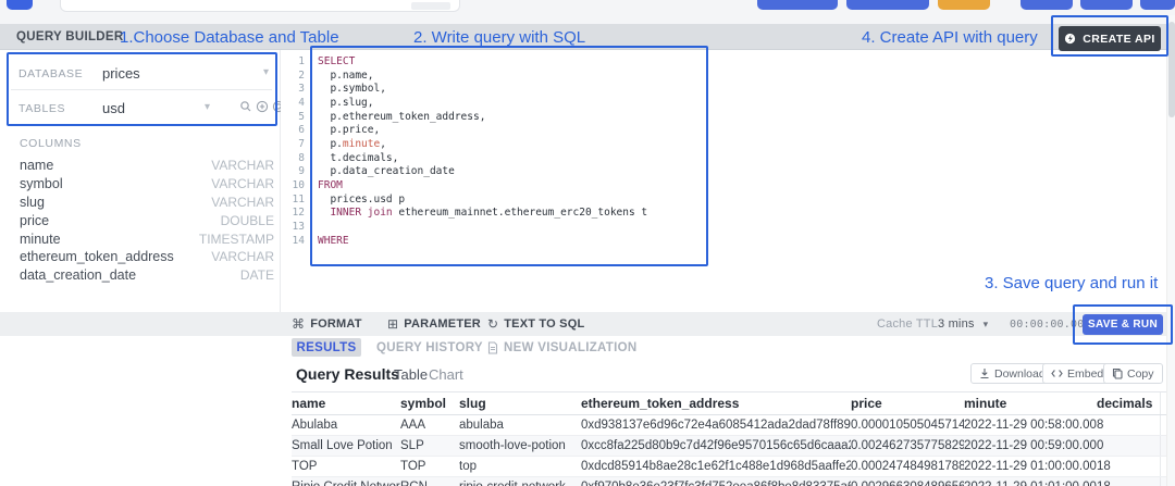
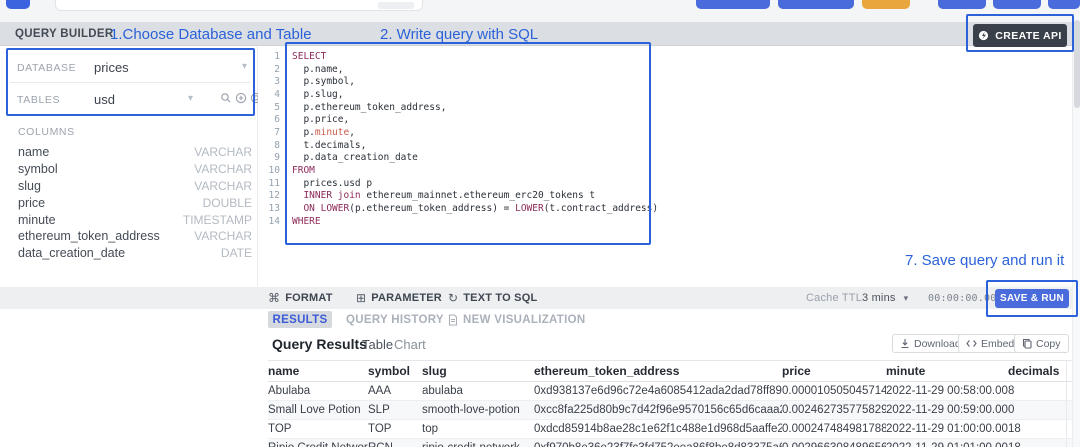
  QUERY BUILDER
  1.Choose Database and Table
  2. Write query with SQL
- 4. Create API with query
  CREATE API
  DATABASE
  prices
  ▾
  TABLES
  usd
  ▾
  COLUMNS
  name
  VARCHAR
  symbol
  VARCHAR
  slug
  VARCHAR
  price
  DOUBLE
  minute
  TIMESTAMP
  ethereum_token_address
  VARCHAR
  data_creation_date
  DATE
  1
  SELECT
  2
  p.name,
  3
  p.symbol,
  4
  p.slug,
  5
  p.ethereum_token_address,
  6
  p.price,
  7
  p.minute,
  8
  t.decimals,
  9
  p.data_creation_date
  10
  FROM
  11
  prices.usd p
  12
  INNER join ethereum_mainnet.ethereum_erc20_tokens t
  13
+ ON LOWER(p.ethereum_token_address) = LOWER(t.contract_address)
  14
  WHERE
- 3. Save query and run it
+ 7. Save query and run it
  ⌘
  FORMAT
  ⊞
  PARAMETER
  ↻
  TEXT TO SQL
  Cache TTL
  3 mins
  ▾
  00:00:00.00
  SAVE & RUN
  RESULTS
  QUERY HISTORY
  NEW VISUALIZATION
  Query Results
  Table
  Chart
  Downloa
  Embed
  Copy
  name	symbol	slug	ethereum_token_address	price	minute	decimals
  Abulaba	AAA	abulaba	0xd938137e6d96c72e4a6085412ada2dad78ff89	0.000010505045714	2022-11-29 00:58:00.00	8
  Small Love Potion	SLP	smooth-love-potion	0xcc8fa225d80b9c7d42f96e9570156c65d6caaa	0.002462735775829	2022-11-29 00:59:00.00	0
  TOP	TOP	top	0xdcd85914b8ae28c1e62f1c488e1d968d5aaffe2	0.000247484981788	2022-11-29 01:00:00.00	18
